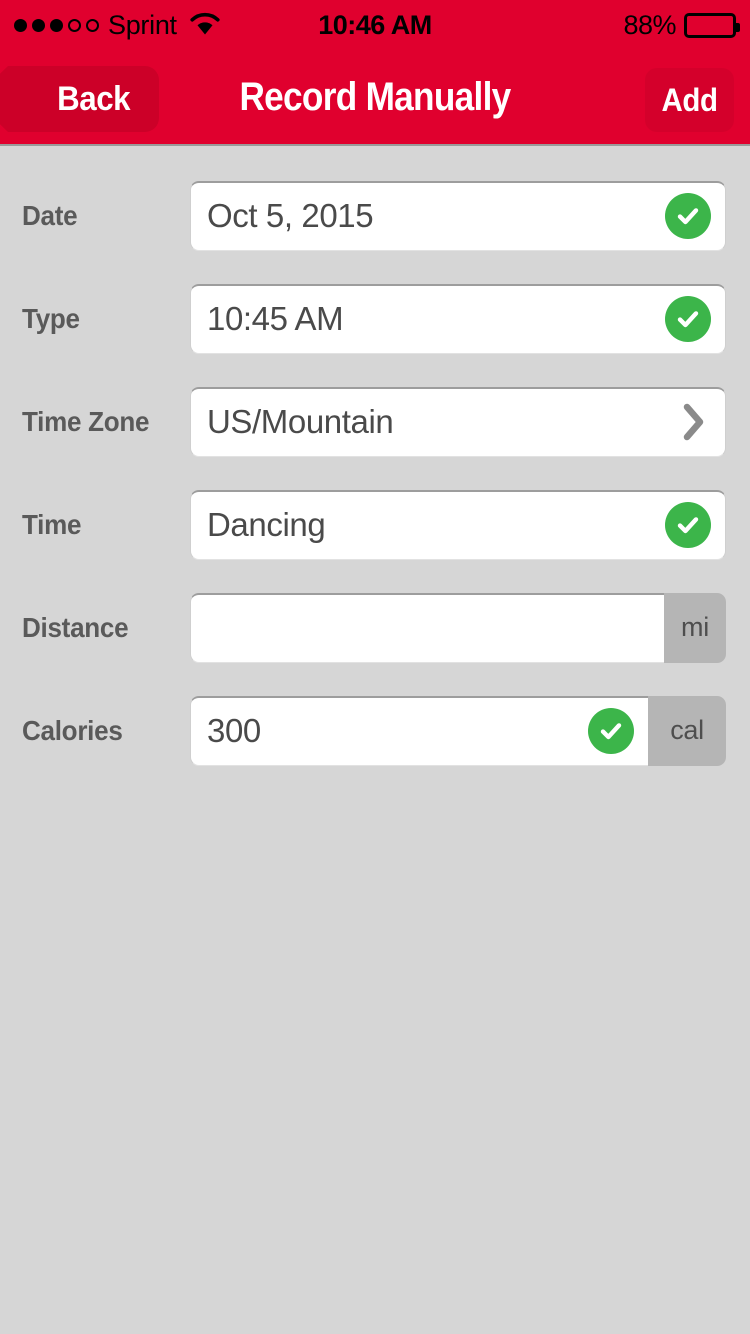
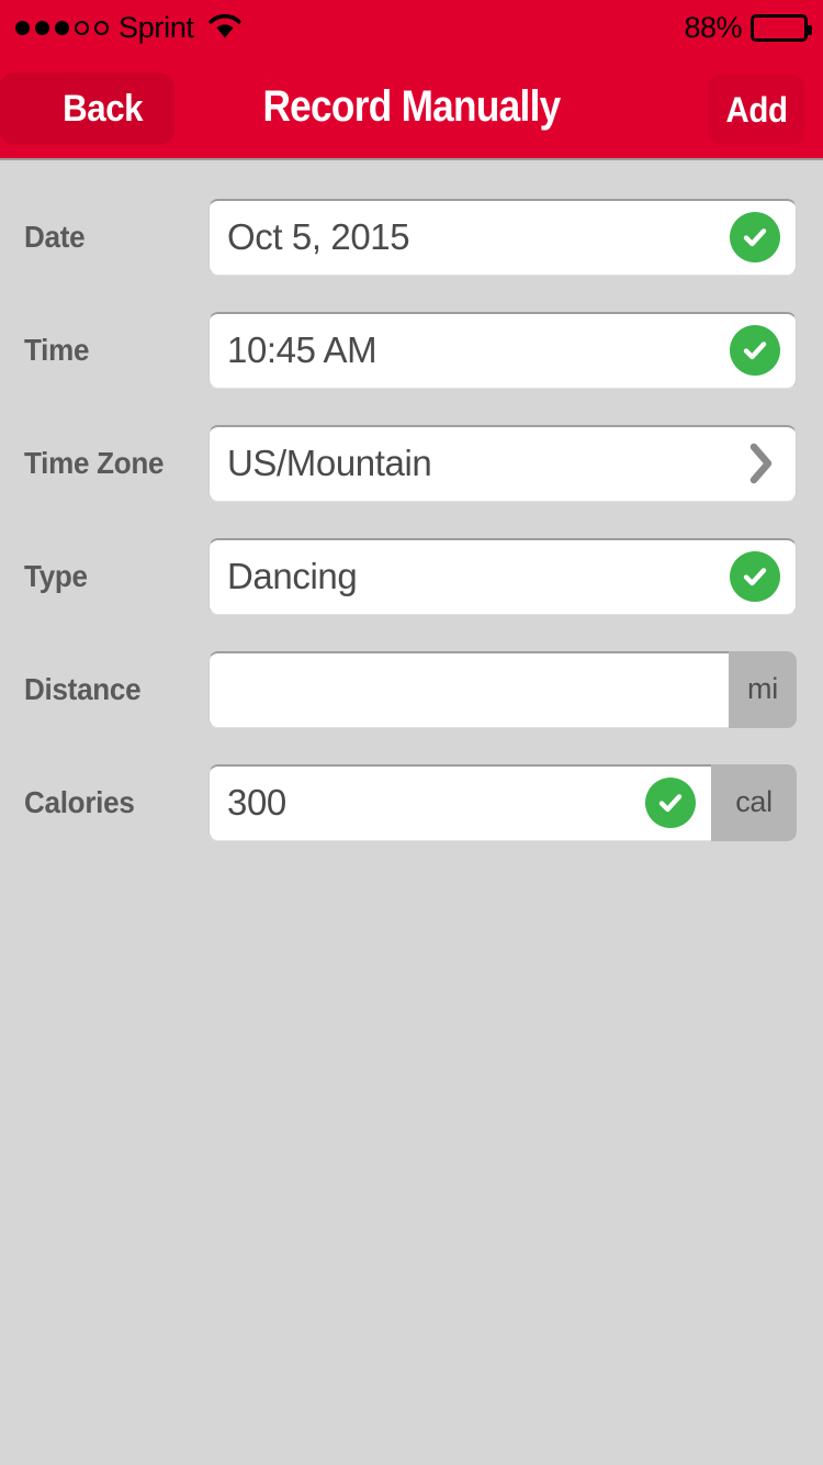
  Sprint
- 10:46 AM
  88%
  Back
  Record Manually
  Add
  Date
  Oct 5, 2015
- Type
+ Time
  10:45 AM
  Time Zone
  US/Mountain
- Time
+ Type
  Dancing
  Distance
  mi
  Calories
  300
  cal
